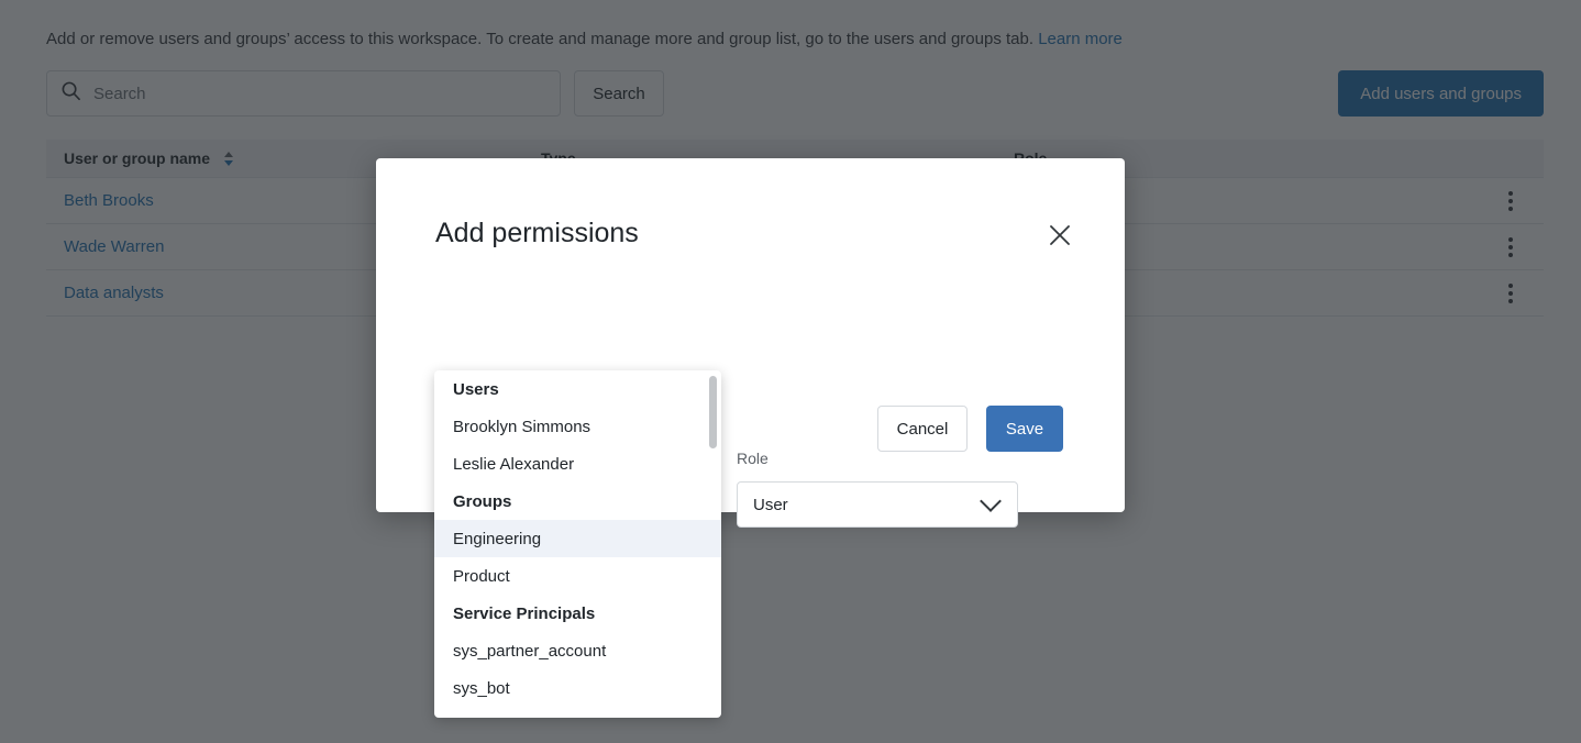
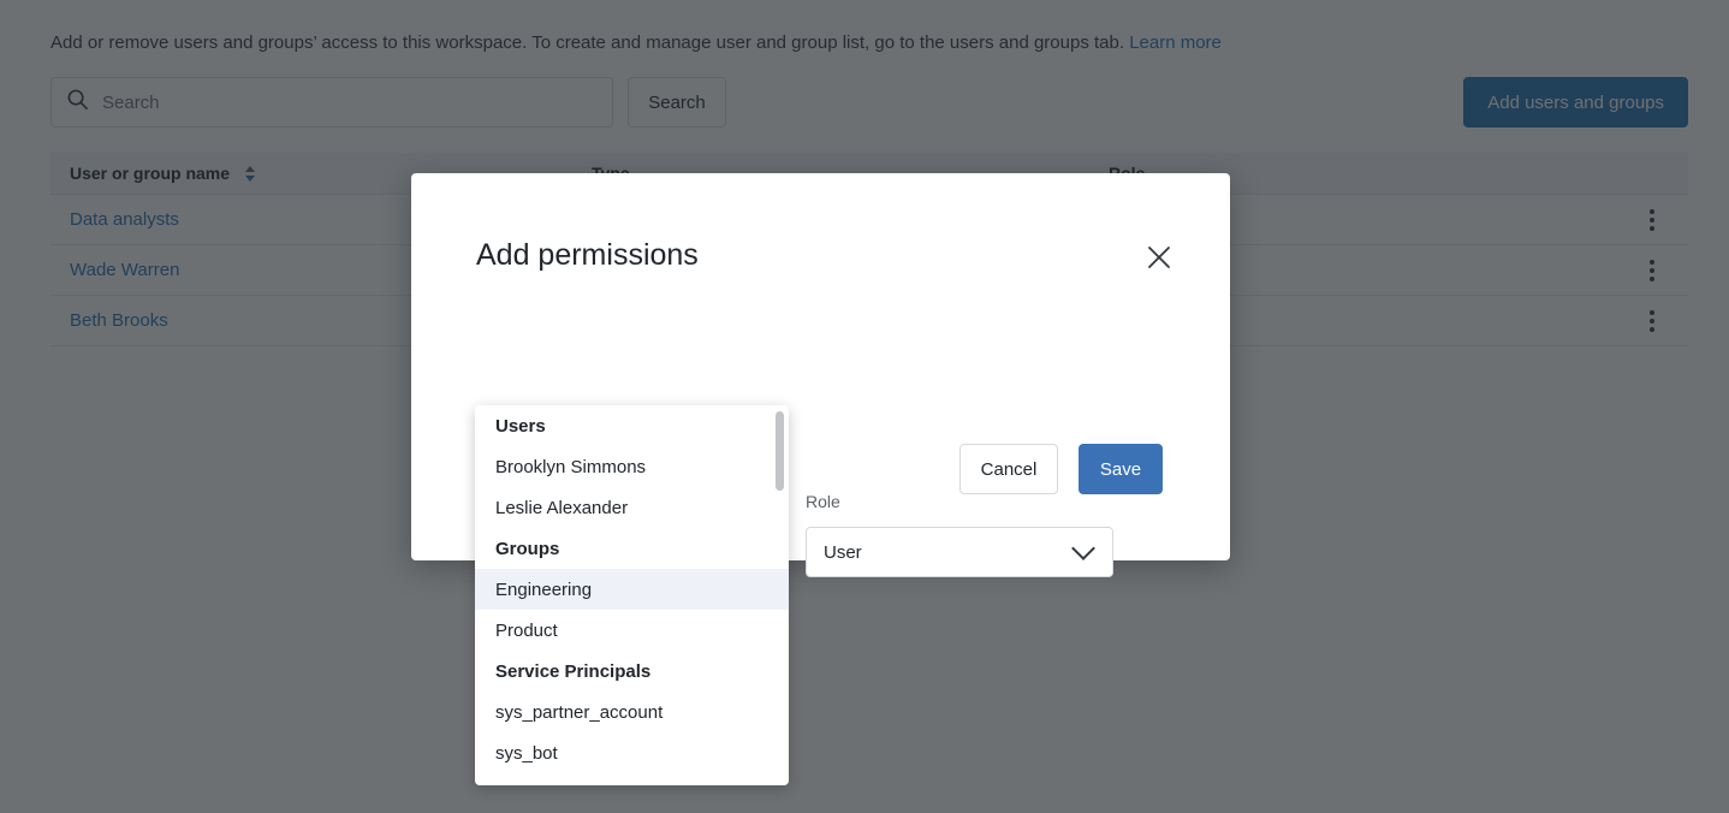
- Add or remove users and groups’ access to this workspace. To create and manage more and group list, go to the users and groups tab. Learn more
+ Add or remove users and groups’ access to this workspace. To create and manage user and group list, go to the users and groups tab. Learn more
  Search
  Search
  Add users and groups
  User or group name
- Beth Brooks
+ Data analysts
  Wade Warren
- Data analysts
+ Beth Brooks
  Add permissions
  Role
  User
  Cancel
  Save
  Users
  Brooklyn Simmons
  Leslie Alexander
  Groups
  Engineering
  Product
  Service Principals
  sys_partner_account
  sys_bot
